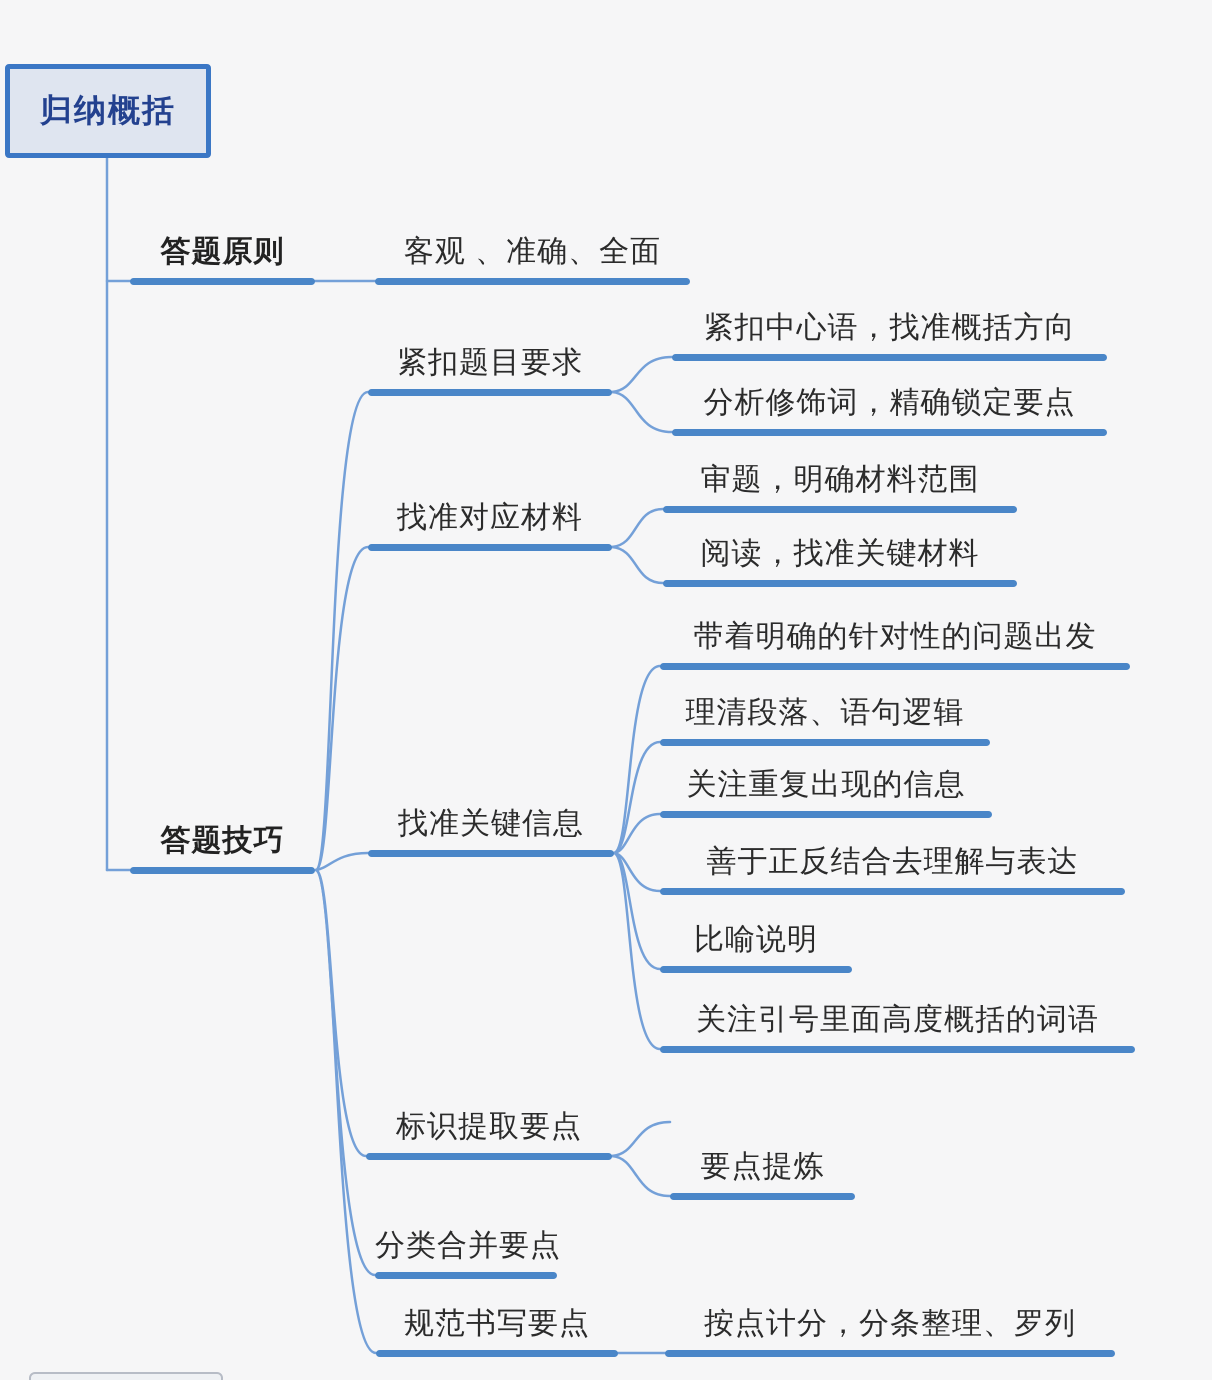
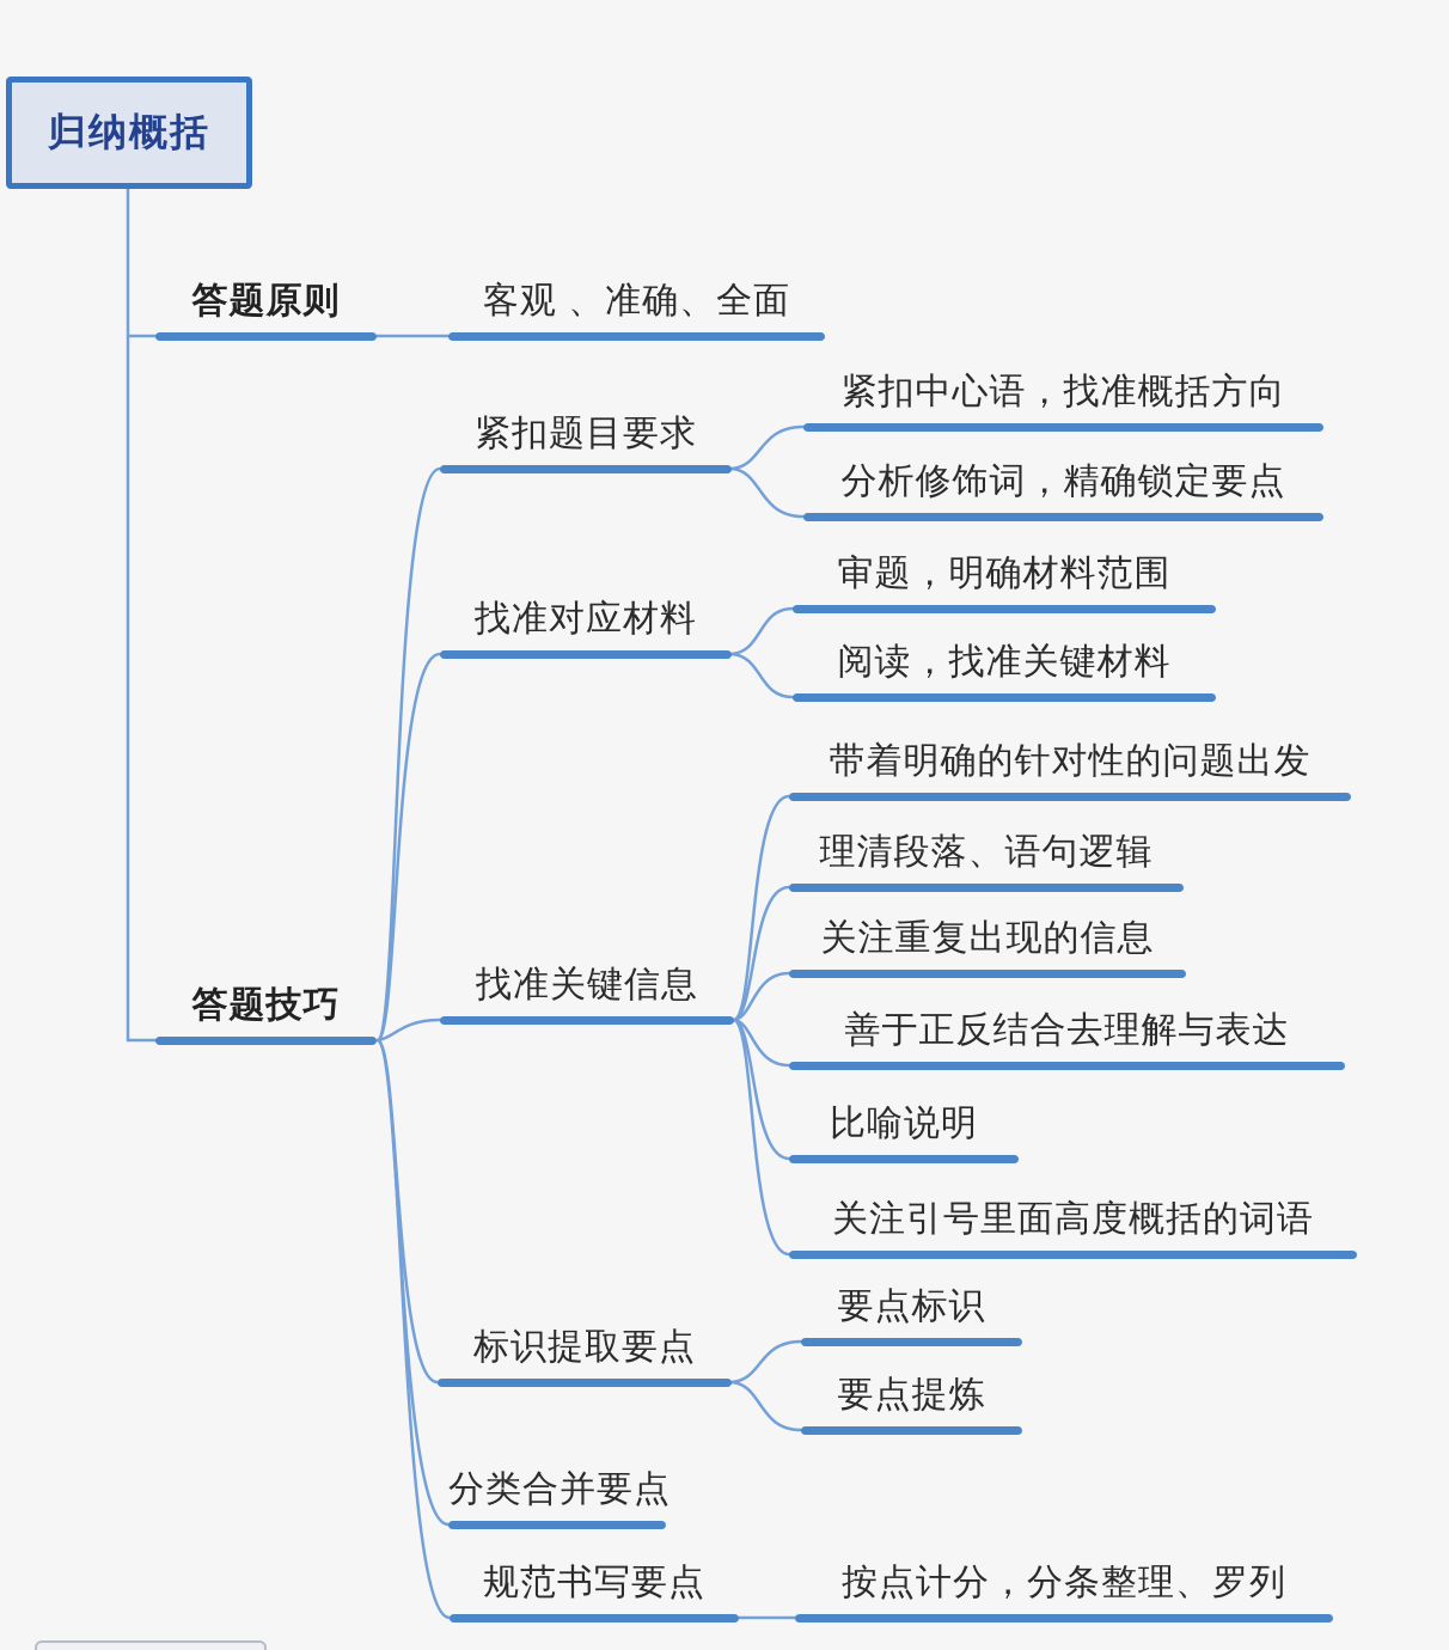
  归纳概括
  答题原则
  客观 、准确、全面
  答题技巧
  紧扣题目要求
  紧扣中心语，找准概括方向
  分析修饰词，精确锁定要点
  找准对应材料
  审题，明确材料范围
  阅读，找准关键材料
  找准关键信息
  带着明确的针对性的问题出发
  理清段落、语句逻辑
  关注重复出现的信息
  善于正反结合去理解与表达
  比喻说明
  关注引号里面高度概括的词语
  标识提取要点
+ 要点标识
  要点提炼
  分类合并要点
  规范书写要点
  按点计分，分条整理、罗列
